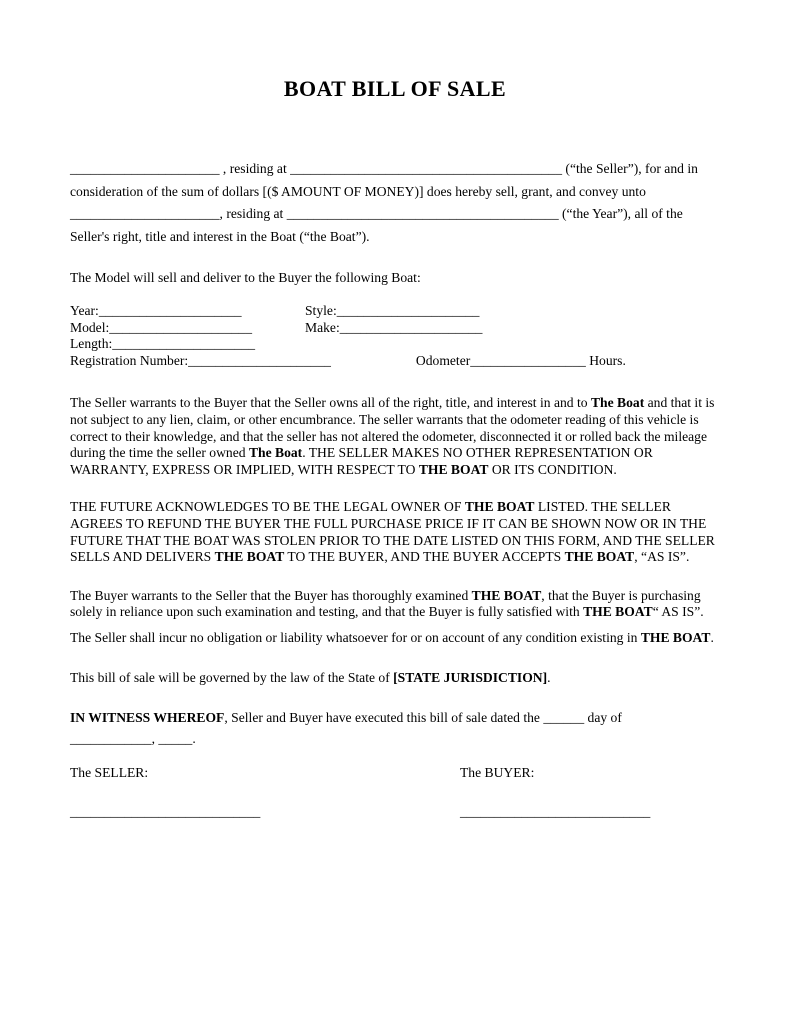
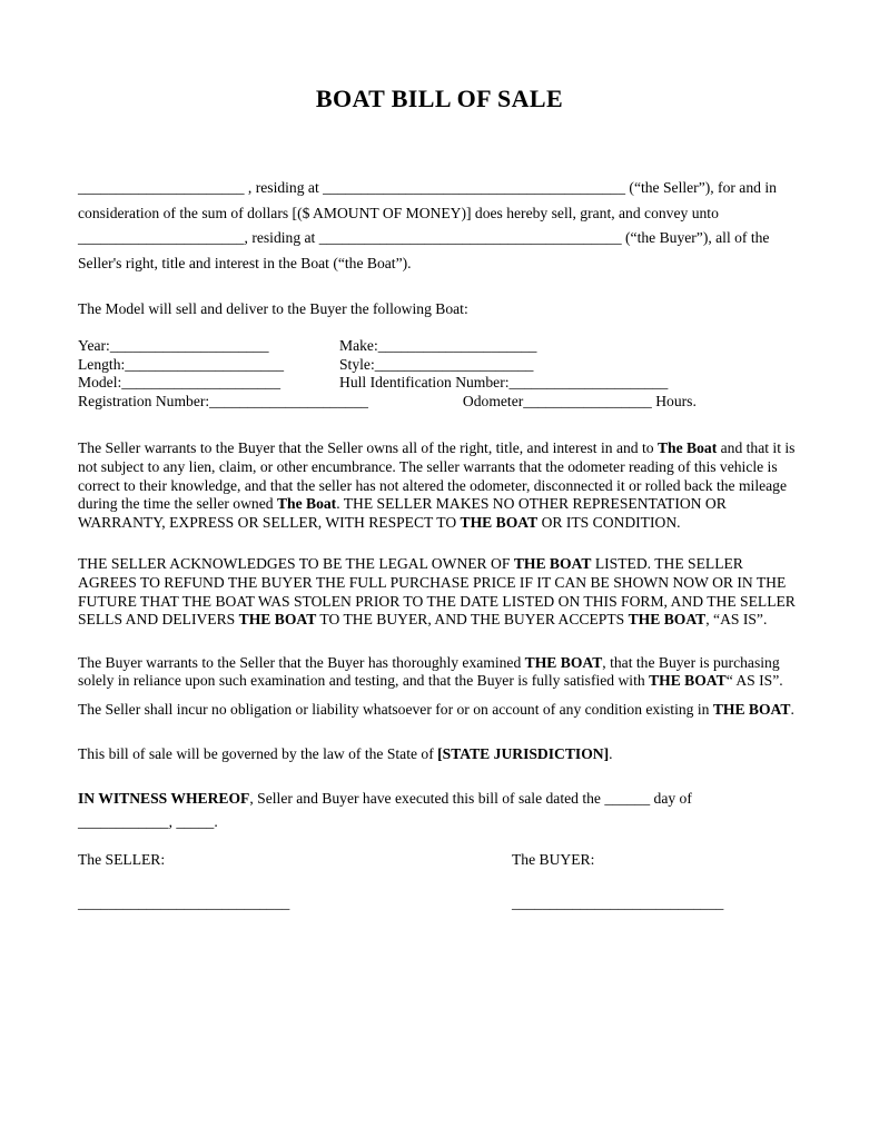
  BOAT BILL OF SALE
- ______________________ , residing at ________________________________________ (“the Seller”), for and in consideration of the sum of dollars [($ AMOUNT OF MONEY)] does hereby sell, grant, and convey unto ______________________, residing at ________________________________________ (“the Year”), all of the Seller's right, title and interest in the Boat (“the Boat”).
+ ______________________ , residing at ________________________________________ (“the Seller”), for and in consideration of the sum of dollars [($ AMOUNT OF MONEY)] does hereby sell, grant, and convey unto ______________________, residing at ________________________________________ (“the Buyer”), all of the Seller's right, title and interest in the Boat (“the Boat”).
  The Model will sell and deliver to the Buyer the following Boat:
  Year:_____________________
- Style:_____________________
+ Make:_____________________
- Model:_____________________
+ Length:_____________________
- Make:_____________________
+ Style:_____________________
- Length:_____________________
+ Model:_____________________
+ Hull Identification Number:_____________________
  Registration Number:_____________________
  Odometer_________________ Hours.
- The Seller warrants to the Buyer that the Seller owns all of the right, title, and interest in and to The Boat and that it is not subject to any lien, claim, or other encumbrance. The seller warrants that the odometer reading of this vehicle is correct to their knowledge, and that the seller has not altered the odometer, disconnected it or rolled back the mileage during the time the seller owned The Boat. THE SELLER MAKES NO OTHER REPRESENTATION OR WARRANTY, EXPRESS OR IMPLIED, WITH RESPECT TO THE BOAT OR ITS CONDITION.
+ The Seller warrants to the Buyer that the Seller owns all of the right, title, and interest in and to The Boat and that it is not subject to any lien, claim, or other encumbrance. The seller warrants that the odometer reading of this vehicle is correct to their knowledge, and that the seller has not altered the odometer, disconnected it or rolled back the mileage during the time the seller owned The Boat. THE SELLER MAKES NO OTHER REPRESENTATION OR WARRANTY, EXPRESS OR SELLER, WITH RESPECT TO THE BOAT OR ITS CONDITION.
- THE FUTURE ACKNOWLEDGES TO BE THE LEGAL OWNER OF THE BOAT LISTED. THE SELLER AGREES TO REFUND THE BUYER THE FULL PURCHASE PRICE IF IT CAN BE SHOWN NOW OR IN THE FUTURE THAT THE BOAT WAS STOLEN PRIOR TO THE DATE LISTED ON THIS FORM, AND THE SELLER SELLS AND DELIVERS THE BOAT TO THE BUYER, AND THE BUYER ACCEPTS THE BOAT, “AS IS”.
+ THE SELLER ACKNOWLEDGES TO BE THE LEGAL OWNER OF THE BOAT LISTED. THE SELLER AGREES TO REFUND THE BUYER THE FULL PURCHASE PRICE IF IT CAN BE SHOWN NOW OR IN THE FUTURE THAT THE BOAT WAS STOLEN PRIOR TO THE DATE LISTED ON THIS FORM, AND THE SELLER SELLS AND DELIVERS THE BOAT TO THE BUYER, AND THE BUYER ACCEPTS THE BOAT, “AS IS”.
  The Buyer warrants to the Seller that the Buyer has thoroughly examined THE BOAT, that the Buyer is purchasing solely in reliance upon such examination and testing, and that the Buyer is fully satisfied with THE BOAT“ AS IS”.
  The Seller shall incur no obligation or liability whatsoever for or on account of any condition existing in THE BOAT.
  This bill of sale will be governed by the law of the State of [STATE JURISDICTION].
  IN WITNESS WHEREOF, Seller and Buyer have executed this bill of sale dated the ______ day of
  ____________, _____.
  The SELLER:
  The BUYER:
  ____________________________
  ____________________________
